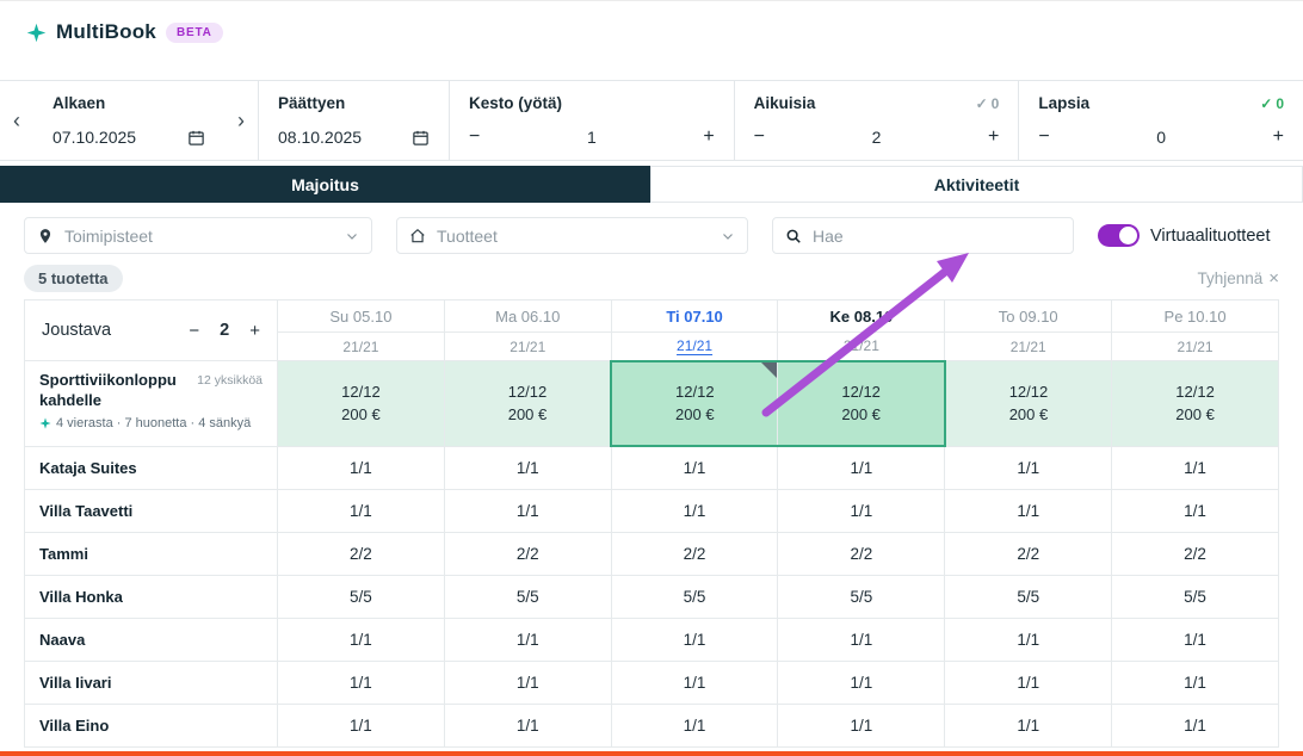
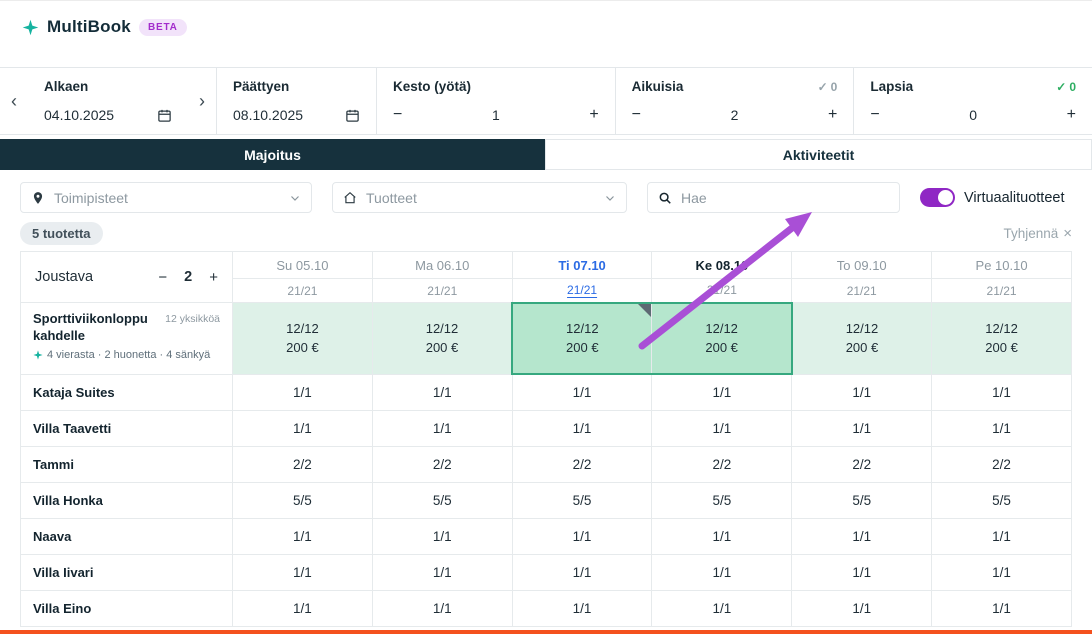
  MultiBook
  BETA
  ‹
  Alkaen
- 07.10.2025
+ 04.10.2025
  ›
  Päättyen
  08.10.2025
  Kesto (yötä)
  −
  1
  +
  Aikuisia
  ✓
  0
  −
  2
  +
  Lapsia
  ✓
  0
  −
  0
  +
  Majoitus
  Aktiviteetit
  Toimipisteet
  Tuotteet
  Hae
  Virtuaalituotteet
  5 tuotetta
  Tyhjennä
  ×
  Joustava − 2 +	Su 05.10	Ma 06.10	Ti 07.10	Ke 08.1	To 09.10	Pe 10.10
  21/21	21/21	21/21	/21	21/21	21/21
- Sporttiviikonloppu kahdelle 12 yksikköä 4 vierasta · 7 huonetta · 4 sänkyä	12/12200 €	12/12200 €	12/12200 €	12/12200 €	12/12200 €	12/12200 €
+ Sporttiviikonloppu kahdelle 12 yksikköä 4 vierasta · 2 huonetta · 4 sänkyä	12/12200 €	12/12200 €	12/12200 €	12/12200 €	12/12200 €	12/12200 €
  Kataja Suites	1/1	1/1	1/1	1/1	1/1	1/1
  Villa Taavetti	1/1	1/1	1/1	1/1	1/1	1/1
  Tammi	2/2	2/2	2/2	2/2	2/2	2/2
  Villa Honka	5/5	5/5	5/5	5/5	5/5	5/5
  Naava	1/1	1/1	1/1	1/1	1/1	1/1
  Villa Iivari	1/1	1/1	1/1	1/1	1/1	1/1
  Villa Eino	1/1	1/1	1/1	1/1	1/1	1/1
